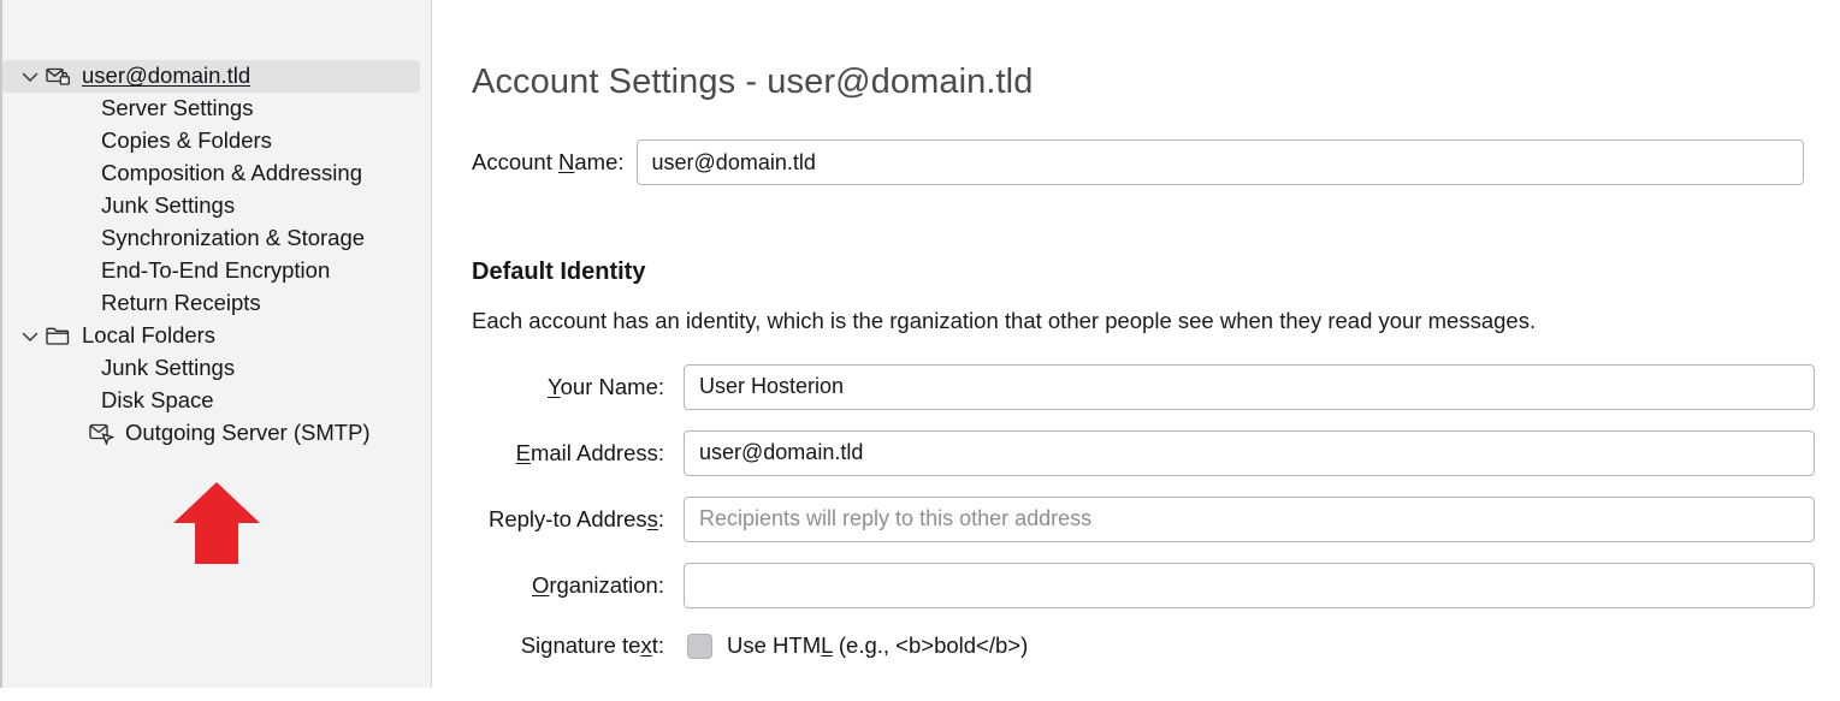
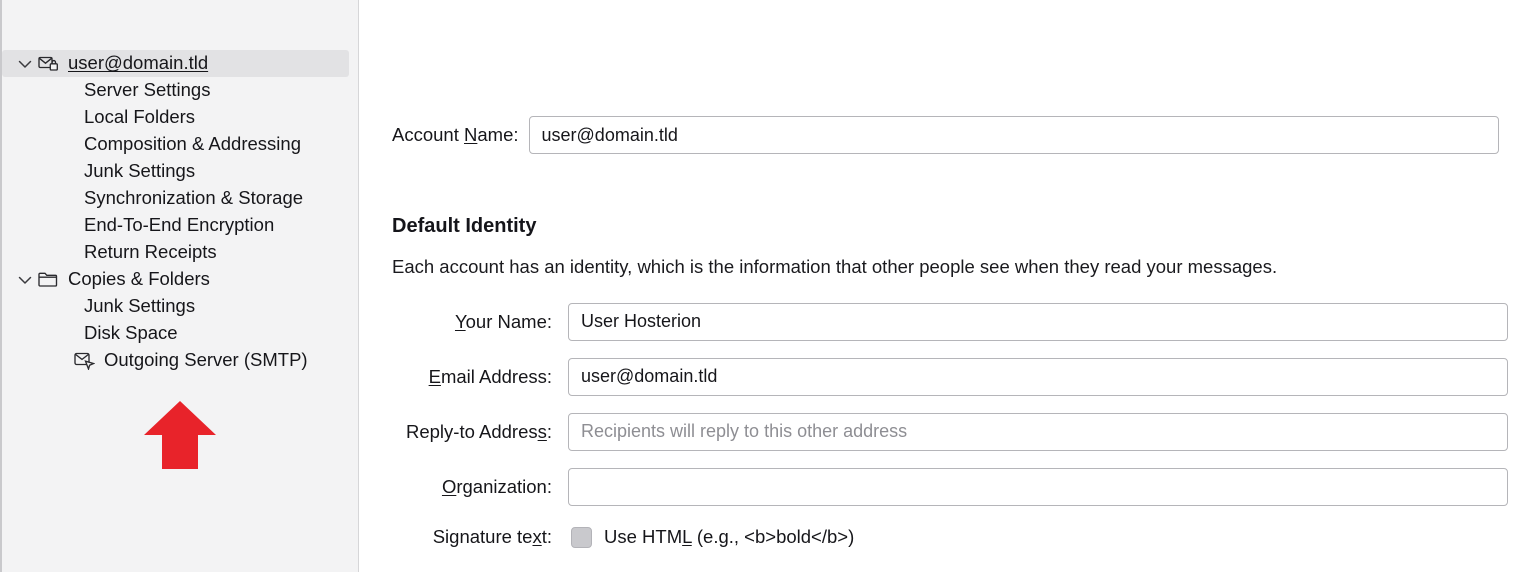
  user@domain.tld
  Server Settings
- Copies & Folders
+ Local Folders
  Composition & Addressing
  Junk Settings
  Synchronization & Storage
  End-To-End Encryption
  Return Receipts
- Local Folders
+ Copies & Folders
  Junk Settings
  Disk Space
  Outgoing Server (SMTP)
- Account Settings - user@domain.tld
  Account Name:
  user@domain.tld
  Default Identity
- Each account has an identity, which is the rganization that other people see when they read your messages.
+ Each account has an identity, which is the information that other people see when they read your messages.
  Your Name:
  User Hosterion
  Email Address:
  user@domain.tld
  Reply-to Address:
  Recipients will reply to this other address
  Organization:
  Signature text:
  Use HTML (e.g., <b>bold</b>)
